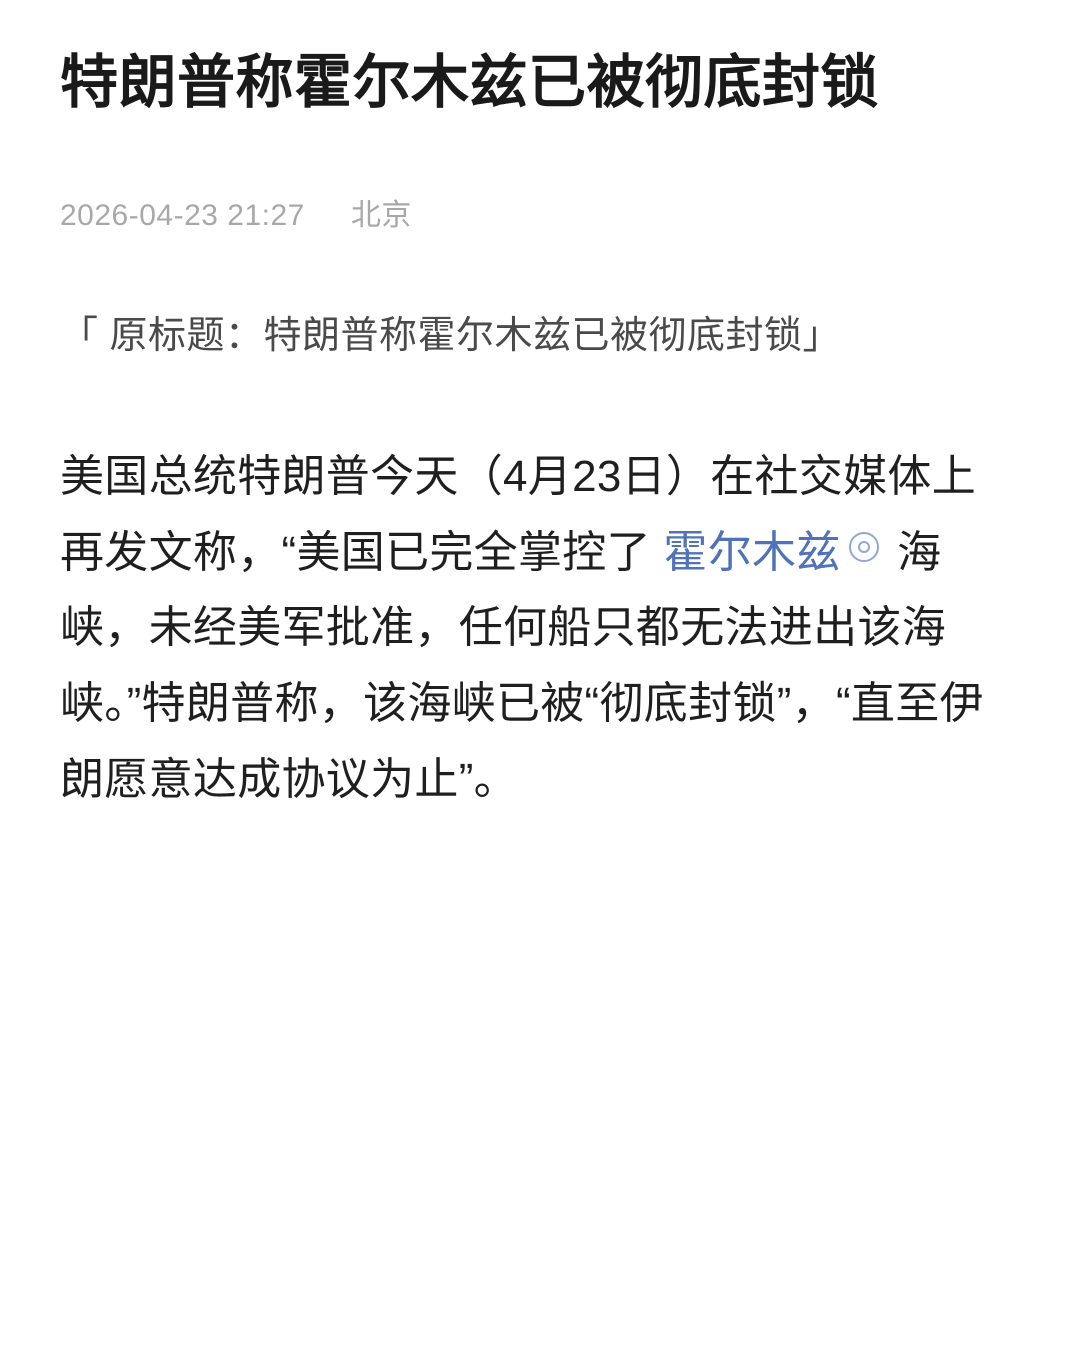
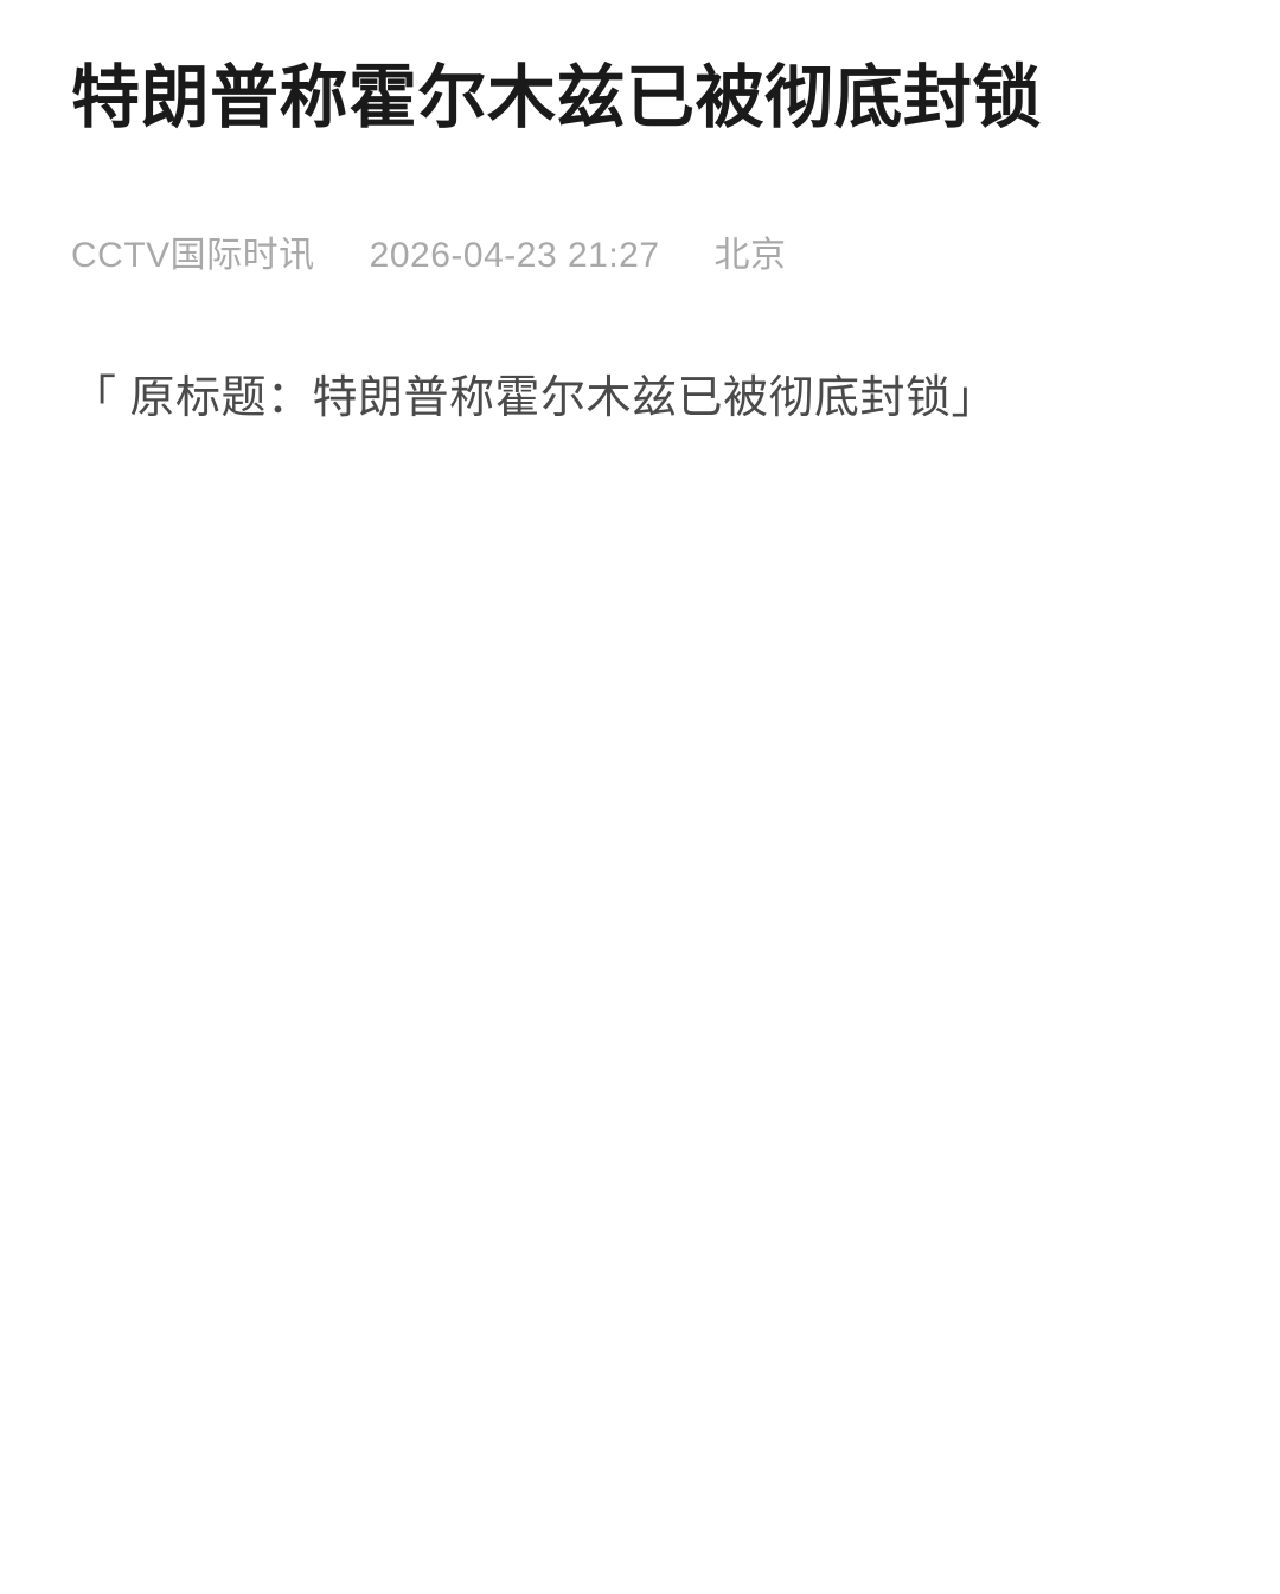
  特朗普称霍尔木兹已被彻底封锁
+ CCTV国际时讯
  2026-04-23 21:27
  北京
  「 原标题：特朗普称霍尔木兹已被彻底封锁」
- 美国总统特朗普今天（4月23日）在社交媒体上再发文称，“美国已完全掌控了 霍尔木兹 海峡，未经美军批准，任何船只都无法进出该海峡。”特朗普称，该海峡已被“彻底封锁”，“直至伊朗愿意达成协议为止”。
